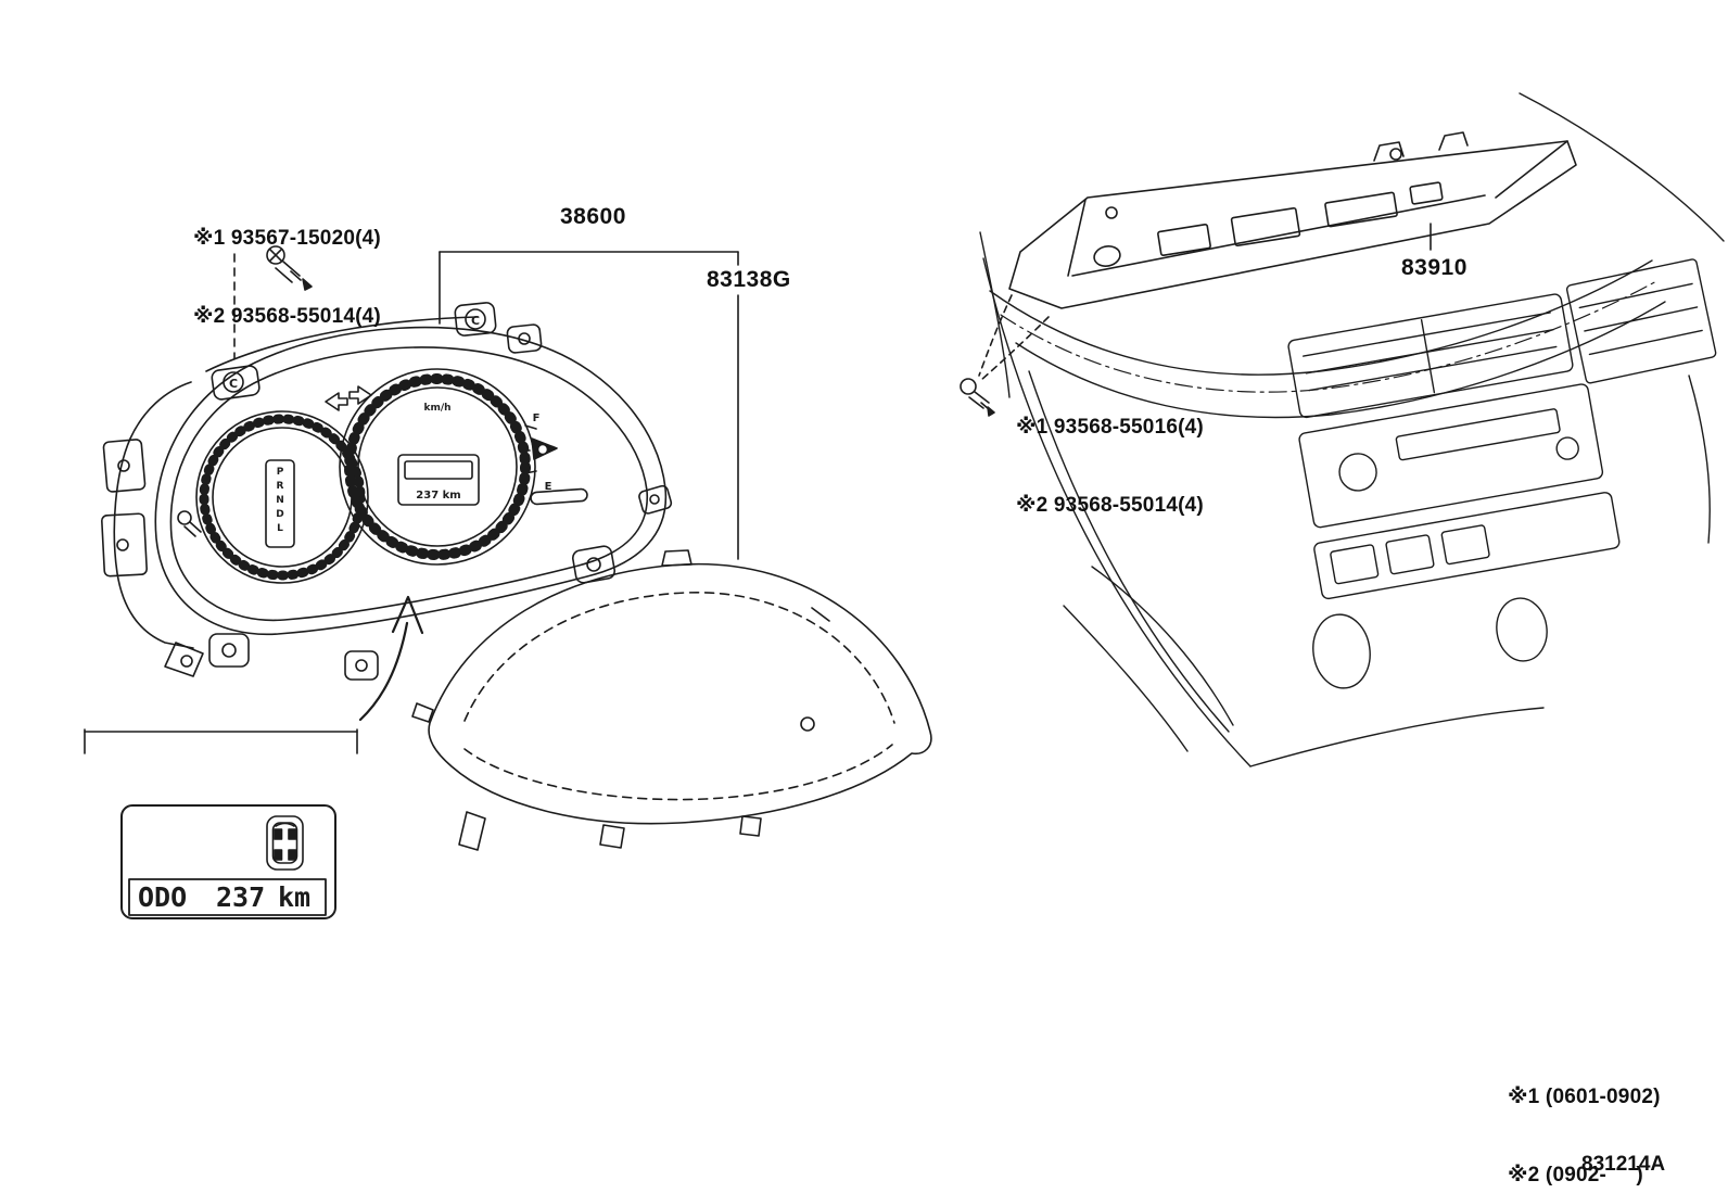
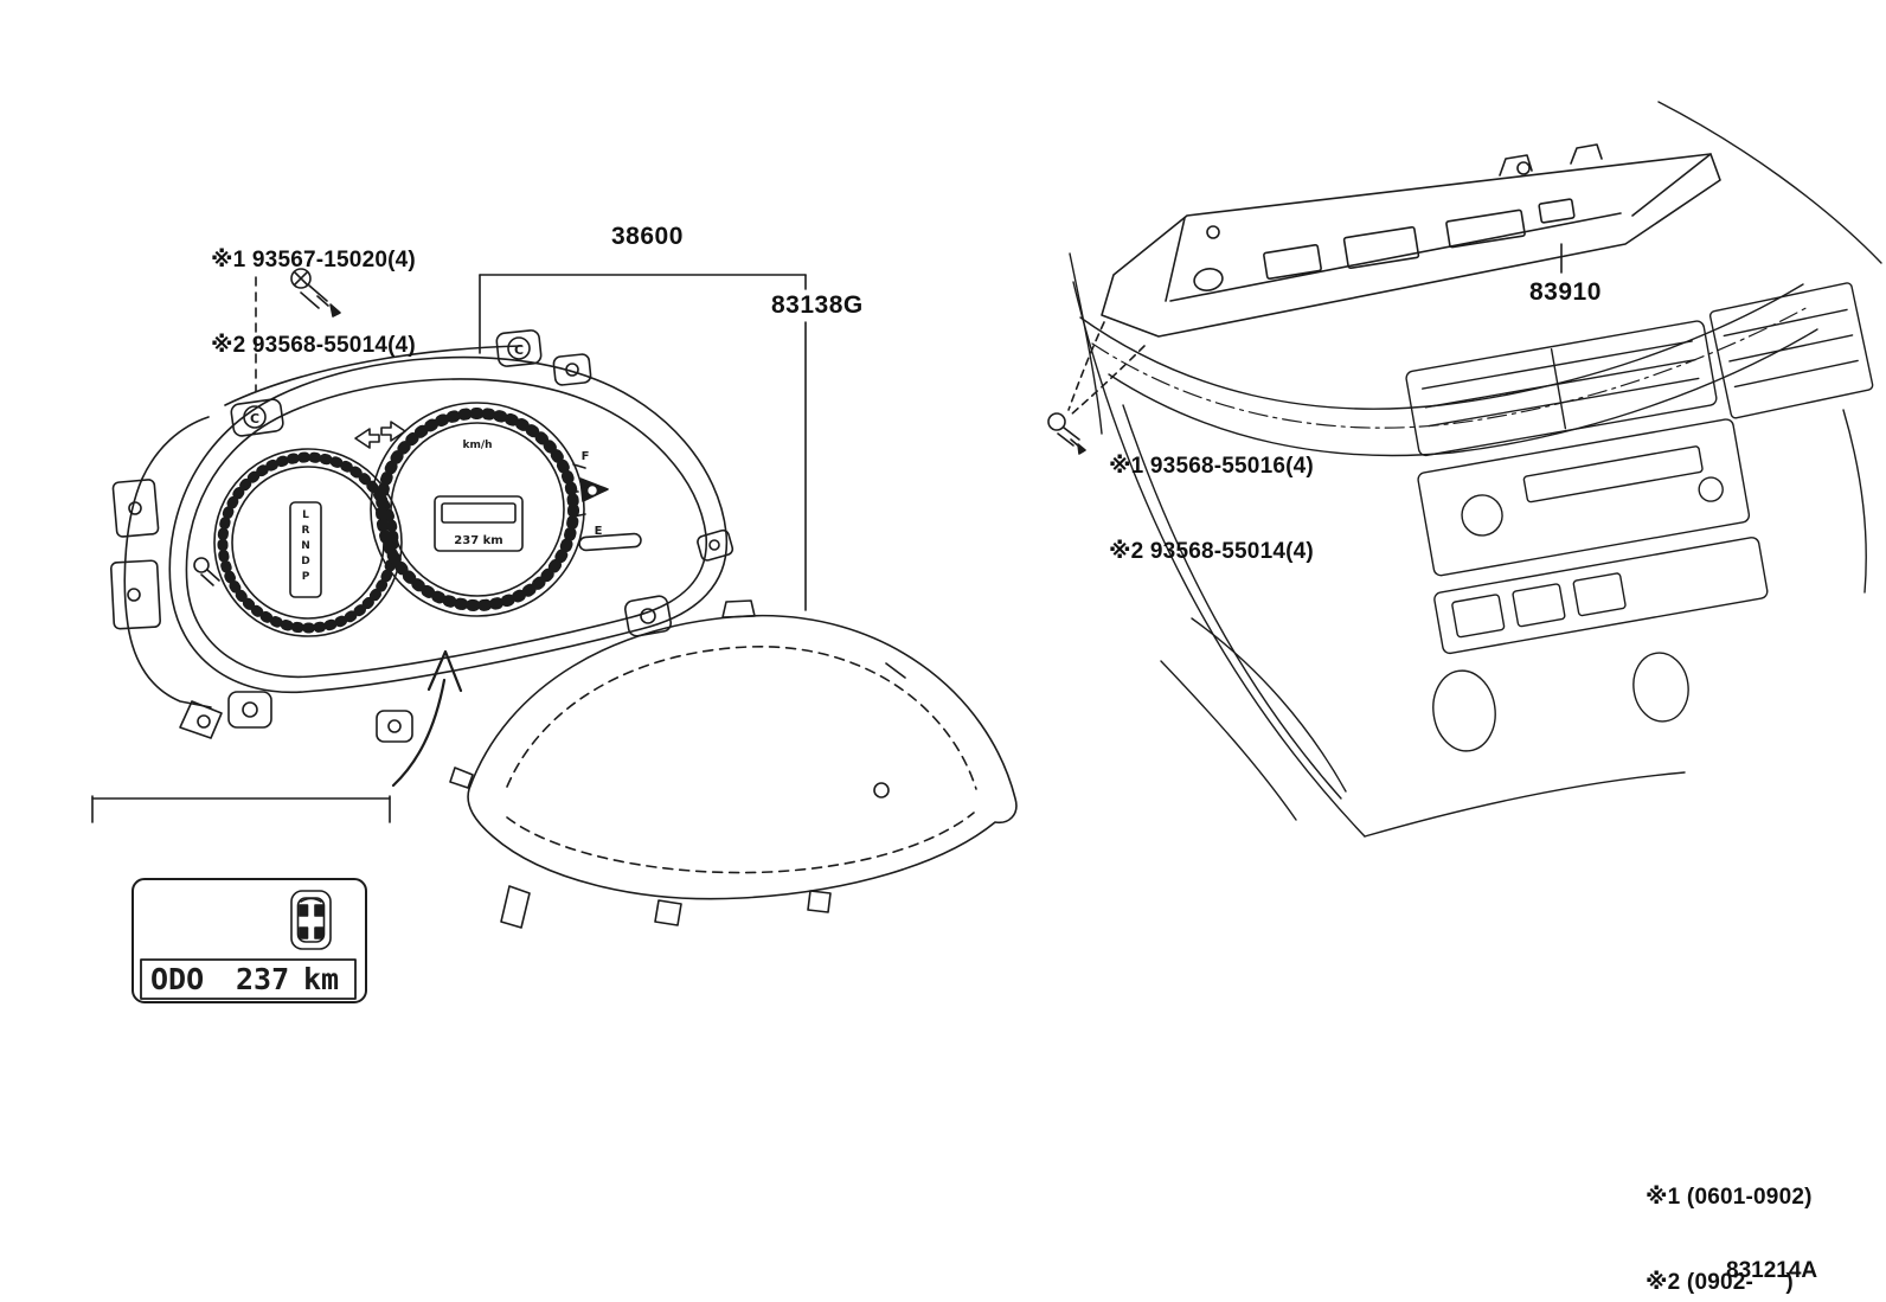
  C
  C
  km/h
  F
  E
- P
+ L
  R
  N
  D
- L
+ P
  237 km
  ODO
  237
  km
  ※1 93567-15020(4)
  ※2 93568-55014(4)
  38600
  83138G
  83910
  ※1 93568-55016(4)
  ※2 93568-55014(4)
  ※1 (0601-0902)
  ※2 (0902- )
  831214A
